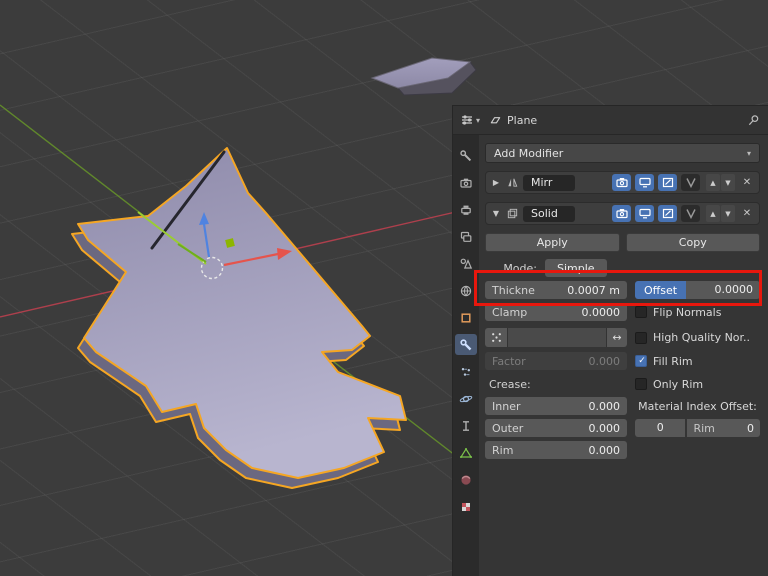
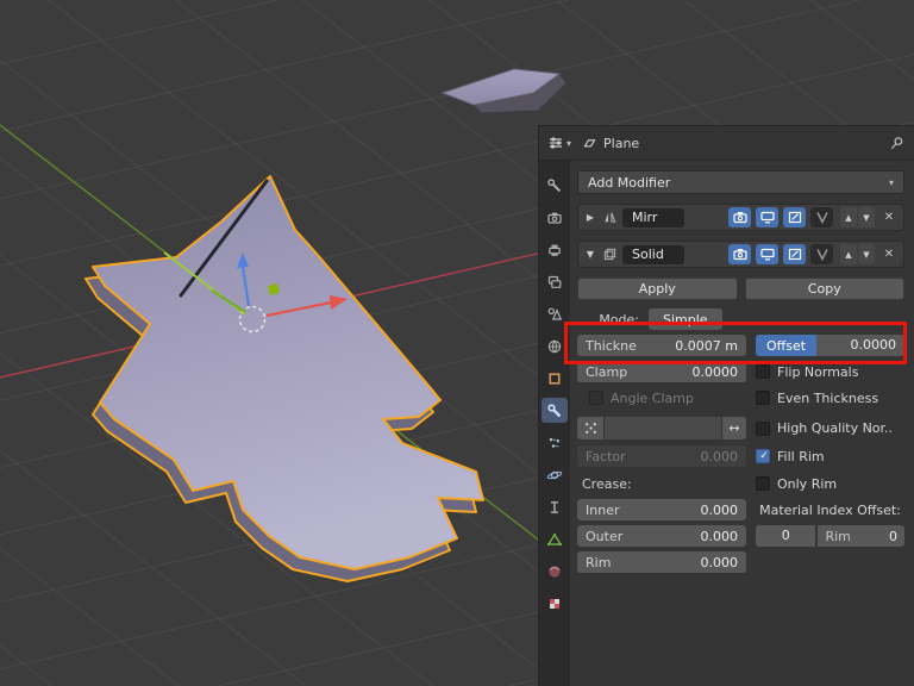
  ▾
  Plane
  Add Modifier
  ▾
  ▶
  Mirr
  ▲
  ▼
  ✕
  ▼
  Solid
  ▲
  ▼
  ✕
  Apply
  Copy
  Mode:
  Simple
  Thickne
  0.0007 m
  Offset
  0.0000
  Clamp
  0.0000
  Flip Normals
+ Angle Clamp
+ Even Thickness
  ↔
  High Quality Nor..
  Factor
  0.000
  Fill Rim
  Crease:
  Only Rim
  Inner
  0.000
  Material Index Offset:
  Outer
  0.000
  0
  Rim
  0
  Rim
  0.000
